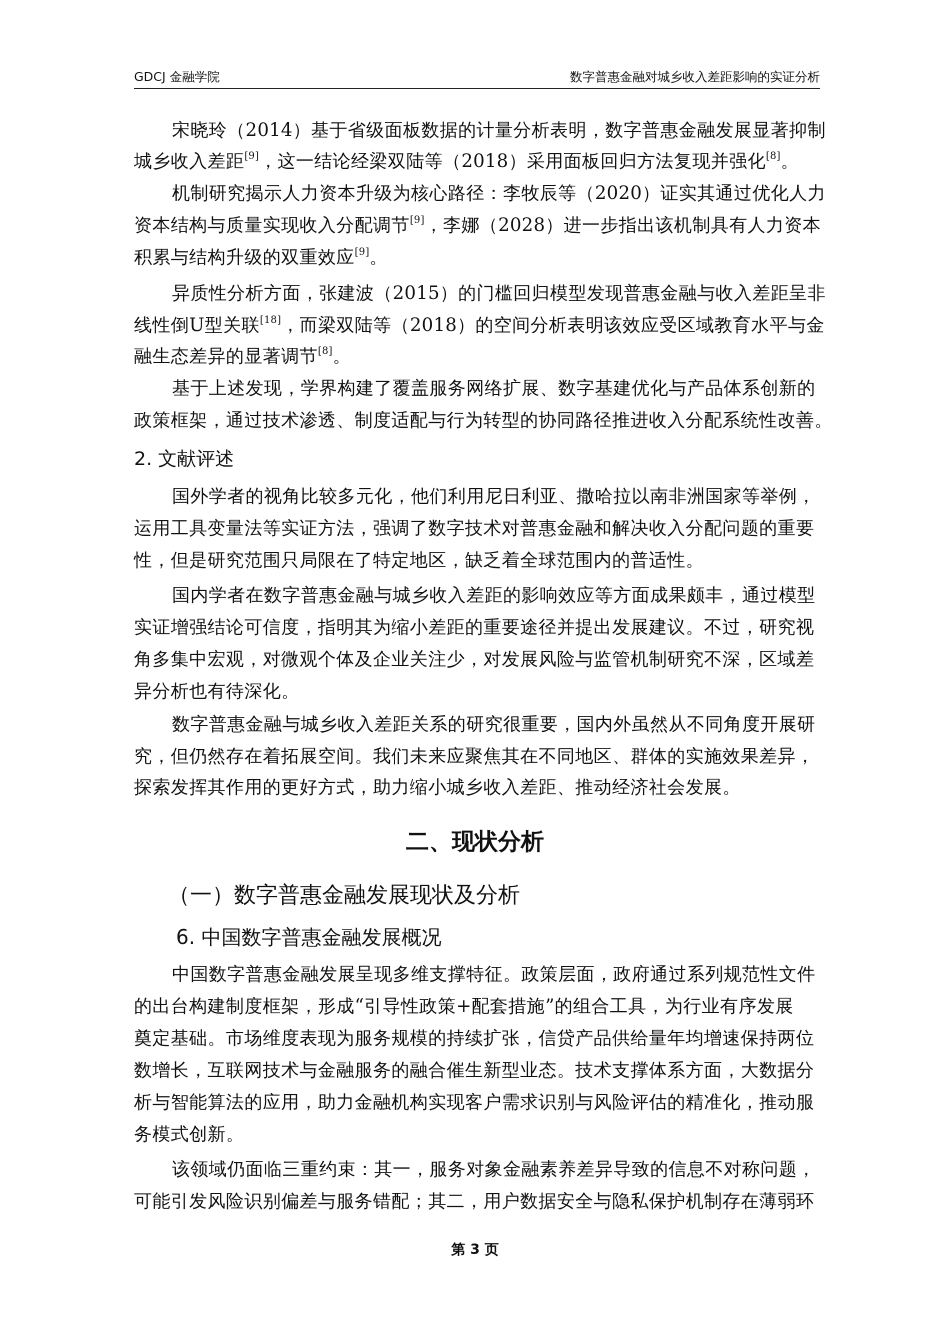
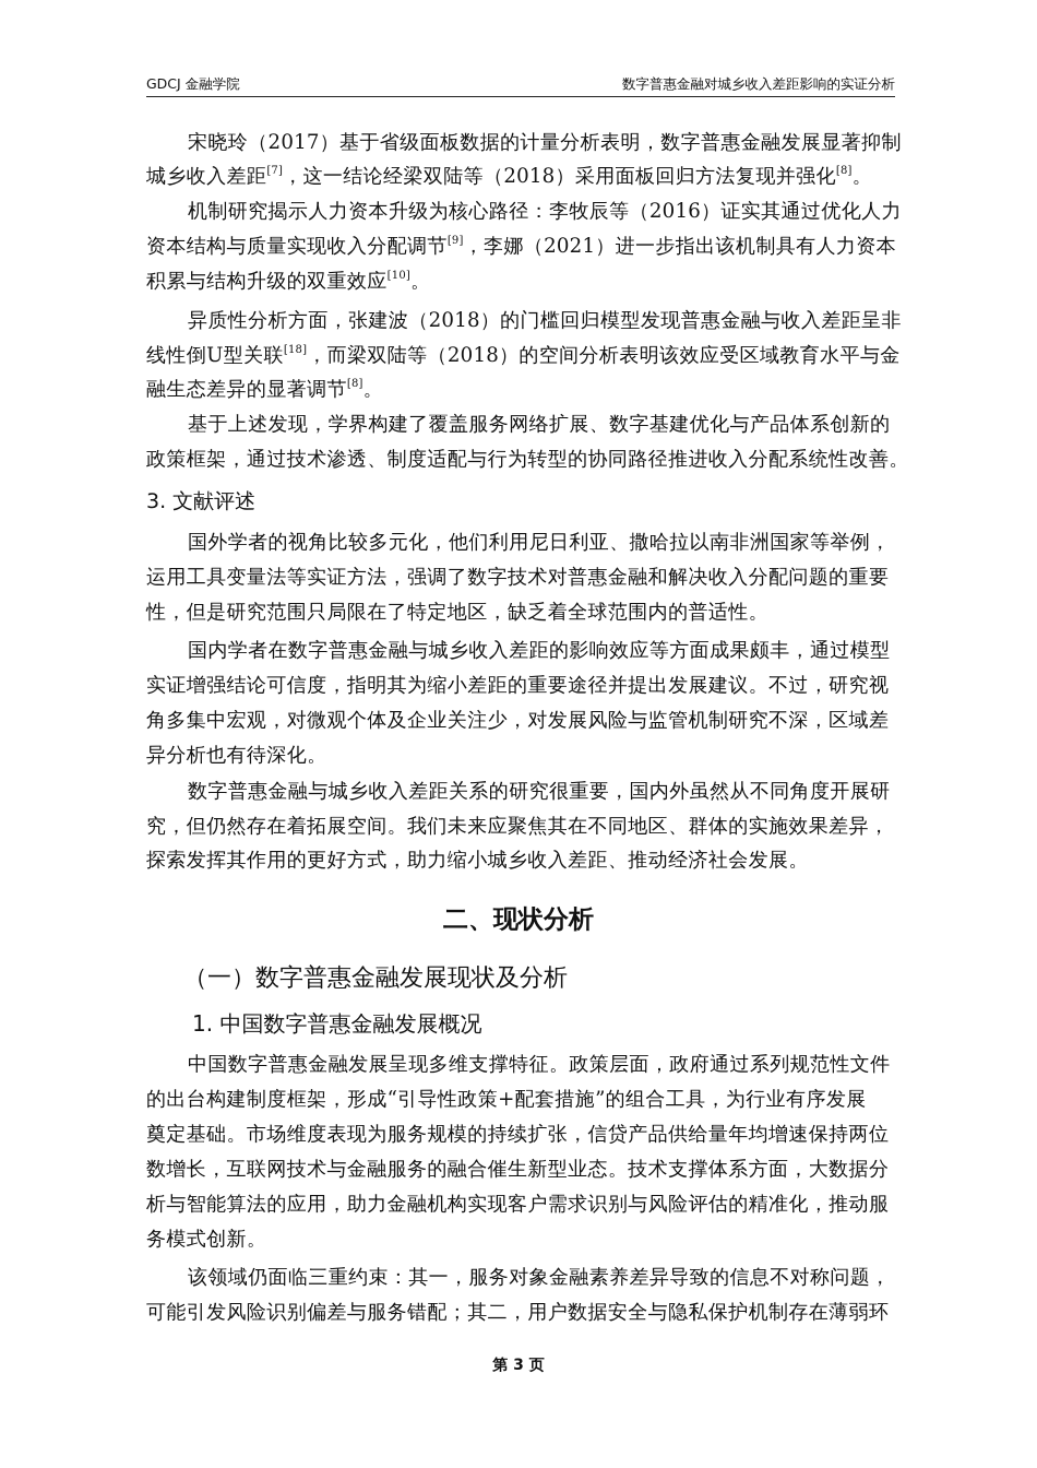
  GDCJ 金融学院
  数字普惠金融对城乡收入差距影响的实证分析
- 宋晓玲（2014）基于省级面板数据的计量分析表明，数字普惠金融发展显著抑制
+ 宋晓玲（2017）基于省级面板数据的计量分析表明，数字普惠金融发展显著抑制
- 城乡收入差距[9]，这一结论经梁双陆等（2018）采用面板回归方法复现并强化[8]。
+ 城乡收入差距[7]，这一结论经梁双陆等（2018）采用面板回归方法复现并强化[8]。
- 机制研究揭示人力资本升级为核心路径：李牧辰等（2020）证实其通过优化人力
+ 机制研究揭示人力资本升级为核心路径：李牧辰等（2016）证实其通过优化人力
- 资本结构与质量实现收入分配调节[9]，李娜（2028）进一步指出该机制具有人力资本
+ 资本结构与质量实现收入分配调节[9]，李娜（2021）进一步指出该机制具有人力资本
- 积累与结构升级的双重效应[9]。
+ 积累与结构升级的双重效应[10]。
- 异质性分析方面，张建波（2015）的门槛回归模型发现普惠金融与收入差距呈非
+ 异质性分析方面，张建波（2018）的门槛回归模型发现普惠金融与收入差距呈非
  线性倒U型关联[18]，而梁双陆等（2018）的空间分析表明该效应受区域教育水平与金
  融生态差异的显著调节[8]。
  基于上述发现，学界构建了覆盖服务网络扩展、数字基建优化与产品体系创新的
  政策框架，通过技术渗透、制度适配与行为转型的协同路径推进收入分配系统性改善。
- 2. 文献评述
+ 3. 文献评述
  国外学者的视角比较多元化，他们利用尼日利亚、撒哈拉以南非洲国家等举例，
  运用工具变量法等实证方法，强调了数字技术对普惠金融和解决收入分配问题的重要
  性，但是研究范围只局限在了特定地区，缺乏着全球范围内的普适性。
  国内学者在数字普惠金融与城乡收入差距的影响效应等方面成果颇丰，通过模型
  实证增强结论可信度，指明其为缩小差距的重要途径并提出发展建议。不过，研究视
  角多集中宏观，对微观个体及企业关注少，对发展风险与监管机制研究不深，区域差
  异分析也有待深化。
  数字普惠金融与城乡收入差距关系的研究很重要，国内外虽然从不同角度开展研
  究，但仍然存在着拓展空间。我们未来应聚焦其在不同地区、群体的实施效果差异，
  探索发挥其作用的更好方式，助力缩小城乡收入差距、推动经济社会发展。
  二、现状分析
  （一）数字普惠金融发展现状及分析
- 6. 中国数字普惠金融发展概况
+ 1. 中国数字普惠金融发展概况
  中国数字普惠金融发展呈现多维支撑特征。政策层面，政府通过系列规范性文件
  的出台构建制度框架，形成“引导性政策+配套措施”的组合工具，为行业有序发展
  奠定基础。市场维度表现为服务规模的持续扩张，信贷产品供给量年均增速保持两位
  数增长，互联网技术与金融服务的融合催生新型业态。技术支撑体系方面，大数据分
  析与智能算法的应用，助力金融机构实现客户需求识别与风险评估的精准化，推动服
  务模式创新。
  该领域仍面临三重约束：其一，服务对象金融素养差异导致的信息不对称问题，
  可能引发风险识别偏差与服务错配；其二，用户数据安全与隐私保护机制存在薄弱环
  第 3 页
